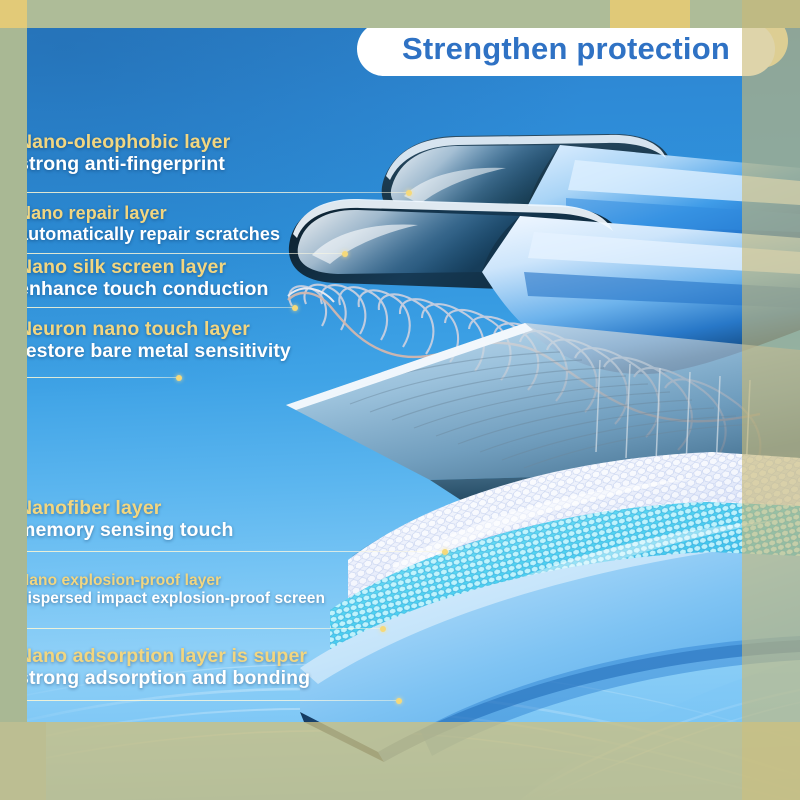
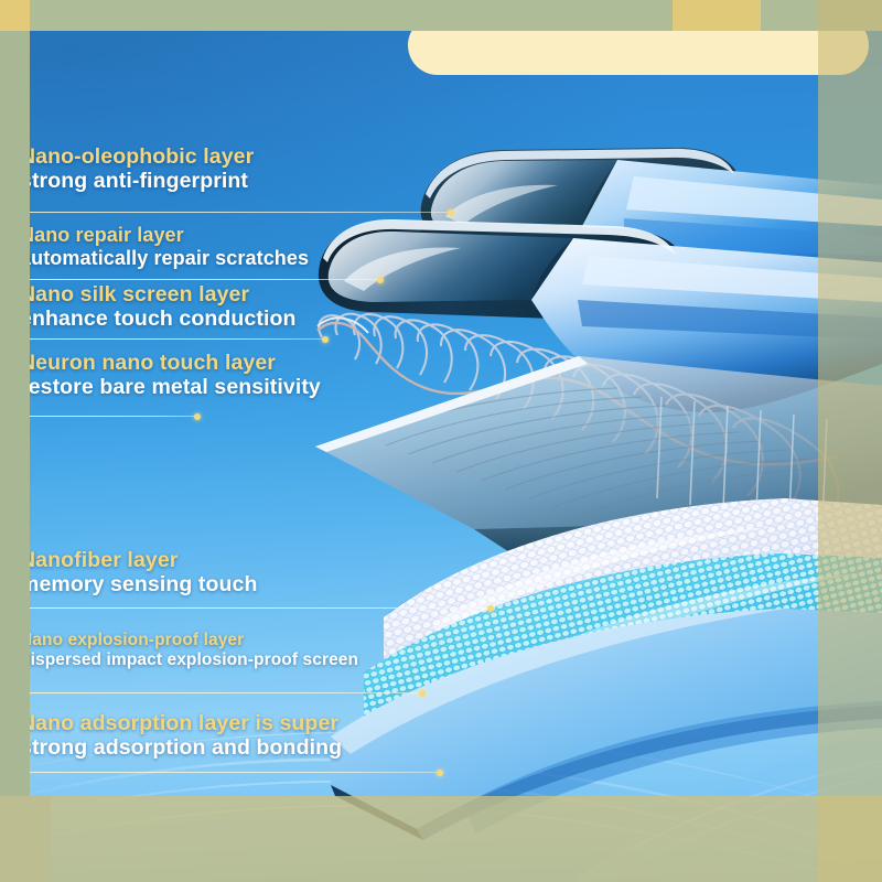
  ano-oleophobic layer
  trong anti-fingerprint
  ano repair layer
  utomatically repair scratches
  ano silk screen layer
  nhance touch conduction
  euron nano touch layer
  estore bare metal sensitivity
  anofiber layer
  emory sensing touch
  ano explosion-proof layer
  ispersed impact explosion-proof screen
  ano adsorption layer is super
  trong adsorption and bonding
- Strengthen protection
